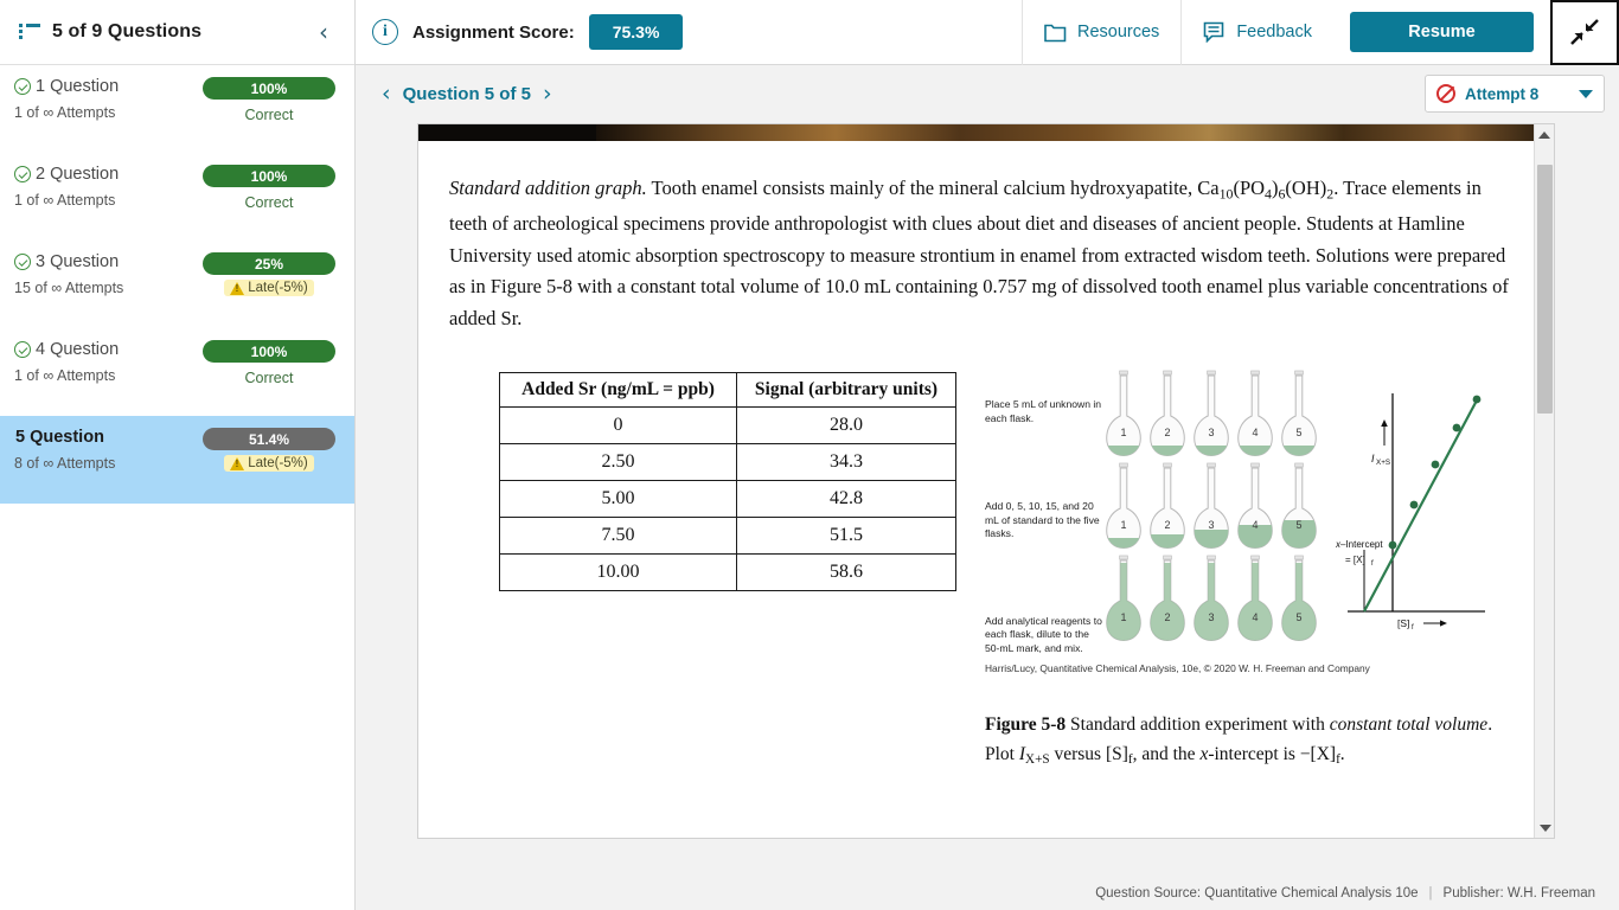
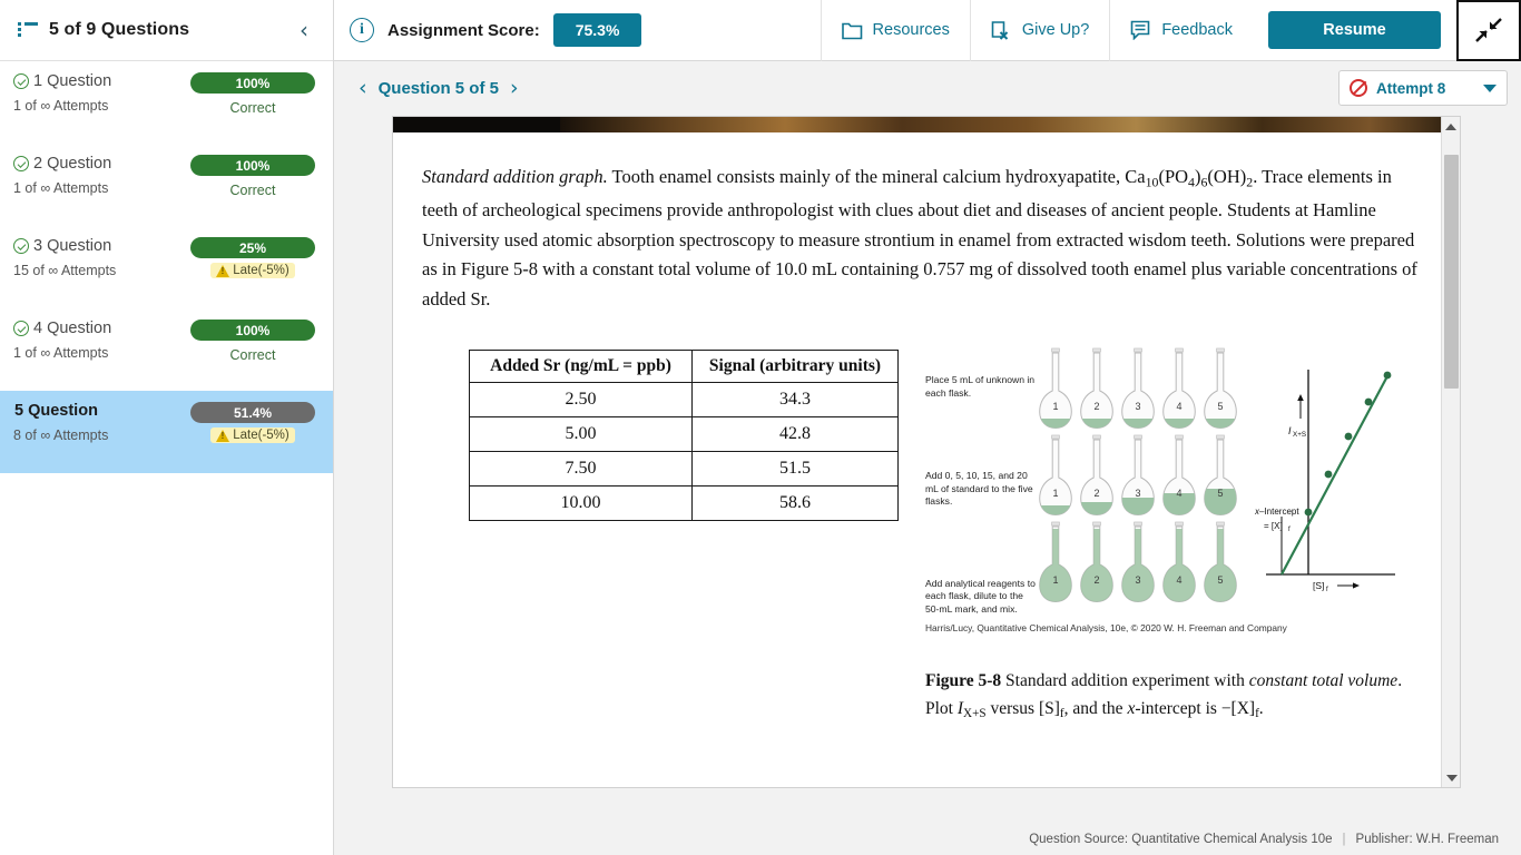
  5 of 9 Questions
  ‹
  1 Question
  1 of ∞ Attempts
  100%
  Correct
  2 Question
  1 of ∞ Attempts
  100%
  Correct
  3 Question
  15 of ∞ Attempts
  25%
  Late(-5%)
  4 Question
  1 of ∞ Attempts
  100%
  Correct
  5 Question
  8 of ∞ Attempts
  51.4%
  Late(-5%)
  i
  Assignment Score:
  75.3%
  Resources
+ Give Up?
  Feedback
  Resume
  ‹
  Question 5 of 5
  ›
  Attempt 8
  Standard addition graph. Tooth enamel consists mainly of the mineral calcium hydroxyapatite, Ca10(PO4)6(OH)2. Trace elements in teeth of archeological specimens provide anthropologist with clues about diet and diseases of ancient people. Students at Hamline University used atomic absorption spectroscopy to measure strontium in enamel from extracted wisdom teeth. Solutions were prepared as in Figure 5-8 with a constant total volume of 10.0 mL containing 0.757 mg of dissolved tooth enamel plus variable concentrations of added Sr.
  Added Sr (ng/mL = ppb)	Signal (arbitrary units)
- 0	28.0
  2.50	34.3
  5.00	42.8
  7.50	51.5
  10.00	58.6
  Place 5 mL of unknown in each flask.
  Add 0, 5, 10, 15, and 20 mL of standard to the five flasks.
  Add analytical reagents to each flask, dilute to the 50-mL mark, and mix.
  1
  2
  3
  4
  5
  1
  2
  3
  4
  5
  1
  2
  3
  4
  5
  I
  x–Intercept
  = [X]
  [S]
  Harris/Lucy, Quantitative Chemical Analysis, 10e, © 2020 W. H. Freeman and Company
  Figure 5-8 Standard addition experiment with constant total volume. Plot IX+S versus [S]f, and the x-intercept is −[X]f.
  Question Source: Quantitative Chemical Analysis 10e
  |
  Publisher: W.H. Freeman
